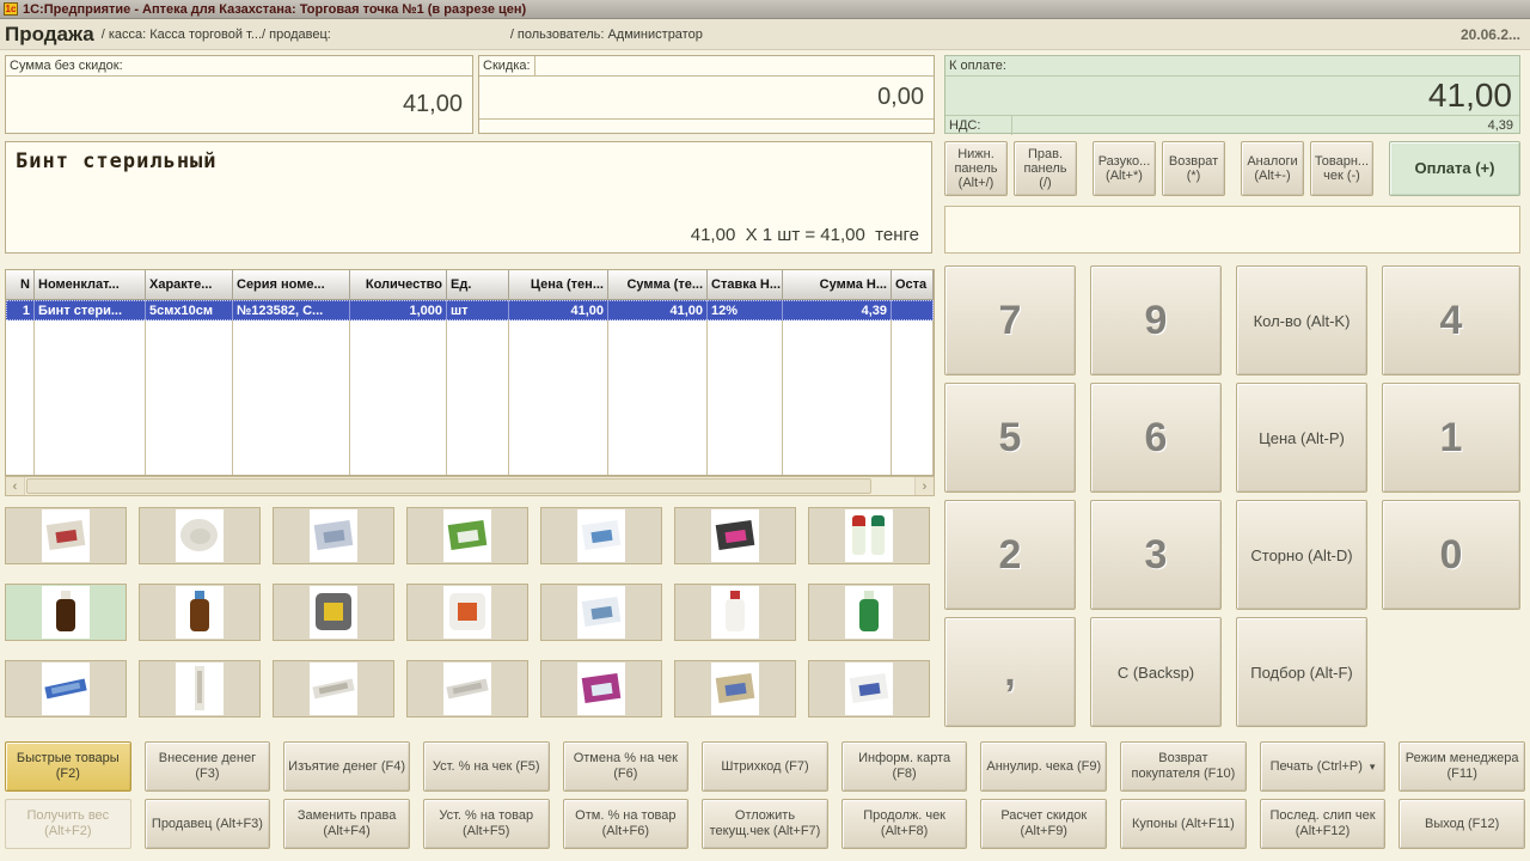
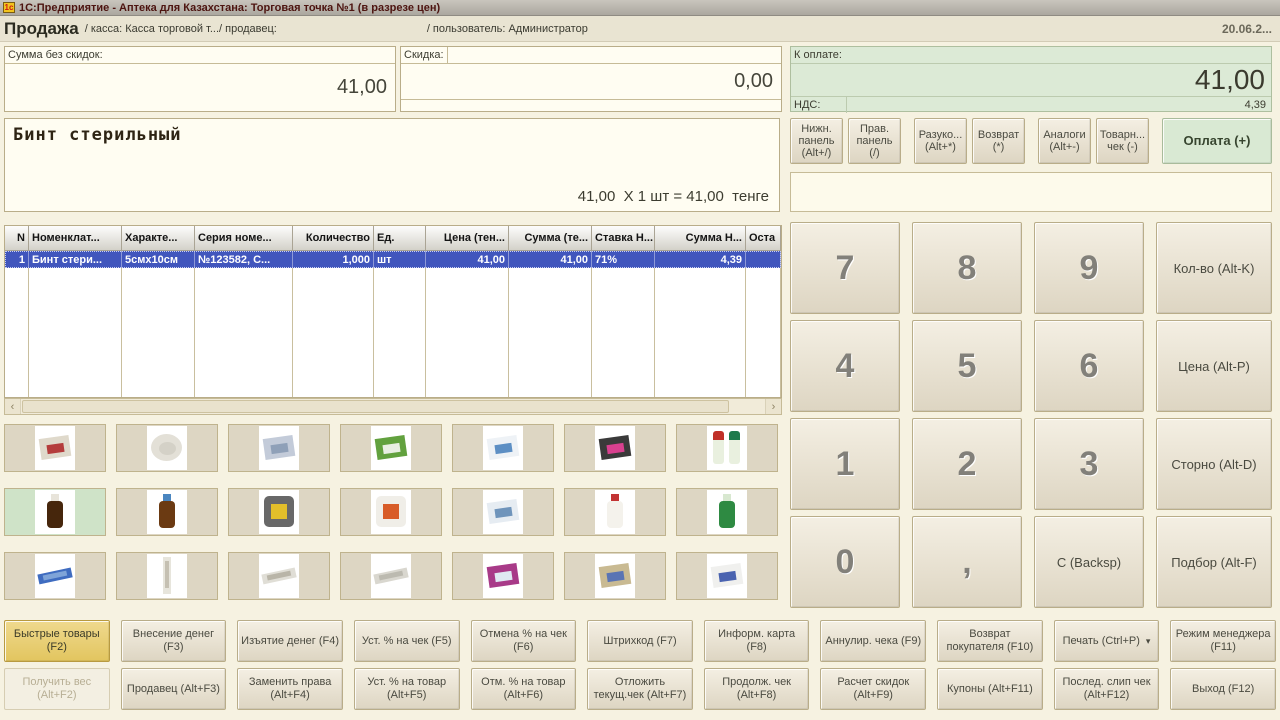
  1с
  1С:Предприятие - Аптека для Казахстана: Торговая точка №1 (в разрезе цен)
  Продажа
  / касса: Касса торговой т...
  / продавец:
  / пользователь: Администратор
  20.06.2...
  Сумма без скидок:
  41,00
  Скидка:
  0,00
  К оплате:
  41,00
  НДС:
  4,39
  Бинт стерильный
  41,00 X 1 шт = 41,00 тенге
  Нижн.
  панель
  (Alt+/)
  Прав.
  панель
  (/)
  Разуко...
  (Alt+*)
  Возврат
  (*)
  Аналоги
  (Alt+-)
  Товарн...
  чек (-)
  Оплата (+)
  N
  Номенклат...
  Характе...
  Серия номе...
  Количество
  Ед.
  Цена (тен...
  Сумма (те...
  Ставка Н...
  Сумма Н...
  Оста
  1
  Бинт стери...
  5смх10см
  №123582, С...
  1,000
  шт
  41,00
  41,00
- 12%
+ 71%
  4,39
  ‹
  ›
  7
+ 8
  9
  Кол-во (Alt-K)
  4
  5
  6
  Цена (Alt-P)
  1
  2
  3
  Сторно (Alt-D)
  0
  ,
  C (Backsp)
  Подбор (Alt-F)
  Быстрые товары (F2)
  Внесение денег (F3)
  Изъятие денег (F4)
  Уст. % на чек (F5)
  Отмена % на чек (F6)
  Штрихкод (F7)
  Информ. карта (F8)
  Аннулир. чека (F9)
  Возврат покупателя (F10)
  Печать (Ctrl+P)
  ▾
  Режим менеджера (F11)
  Получить вес (Alt+F2)
  Продавец (Alt+F3)
  Заменить права (Alt+F4)
  Уст. % на товар (Alt+F5)
  Отм. % на товар (Alt+F6)
  Отложить текущ.чек (Alt+F7)
  Продолж. чек (Alt+F8)
  Расчет скидок (Alt+F9)
  Купоны (Alt+F11)
  Послед. слип чек (Alt+F12)
  Выход (F12)
